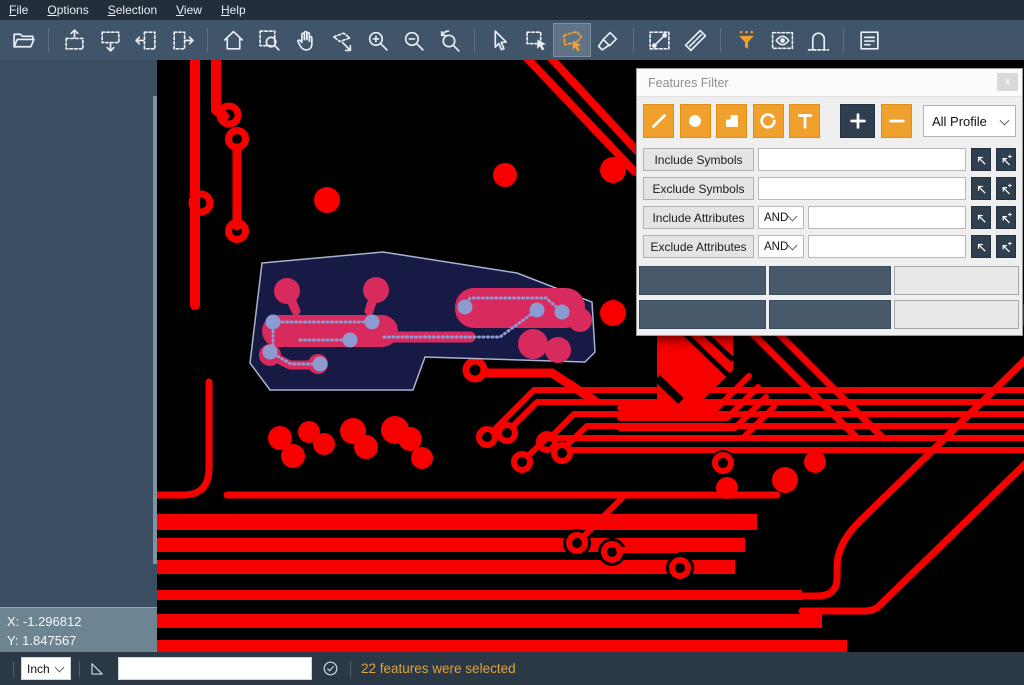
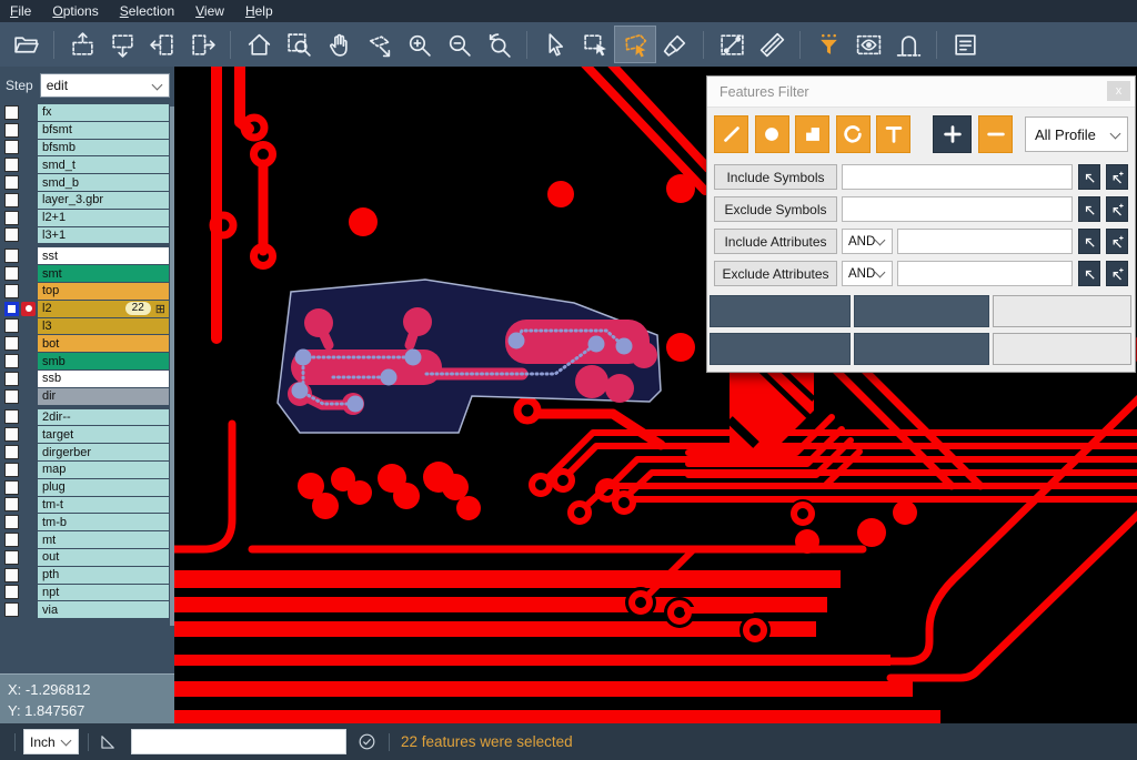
  File
  Options
  Selection
  View
  Help
+ Step
+ edit
+ fx
+ bfsmt
+ bfsmb
+ smd_t
+ smd_b
+ layer_3.gbr
+ l2+1
+ l3+1
+ sst
+ smt
+ top
+ l2
+ 22
+ ⊞
+ l3
+ bot
+ smb
+ ssb
+ dir
+ 2dir--
+ target
+ dirgerber
+ map
+ plug
+ tm-t
+ tm-b
+ mt
+ out
+ pth
+ npt
+ via
  X: -1.296812
  Y: 1.847567
  Features Filter
  x
  All Profile
  Include Symbols
  Exclude Symbols
  Include Attributes
  AND
  Exclude Attributes
  AND
  Inch
  22 features were selected
